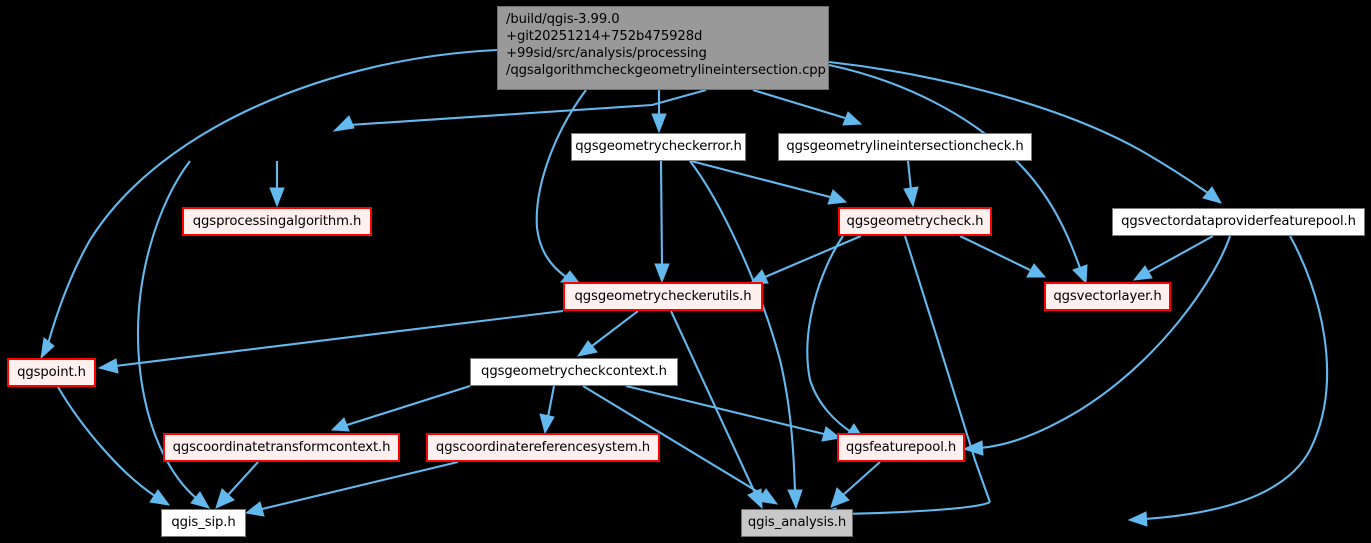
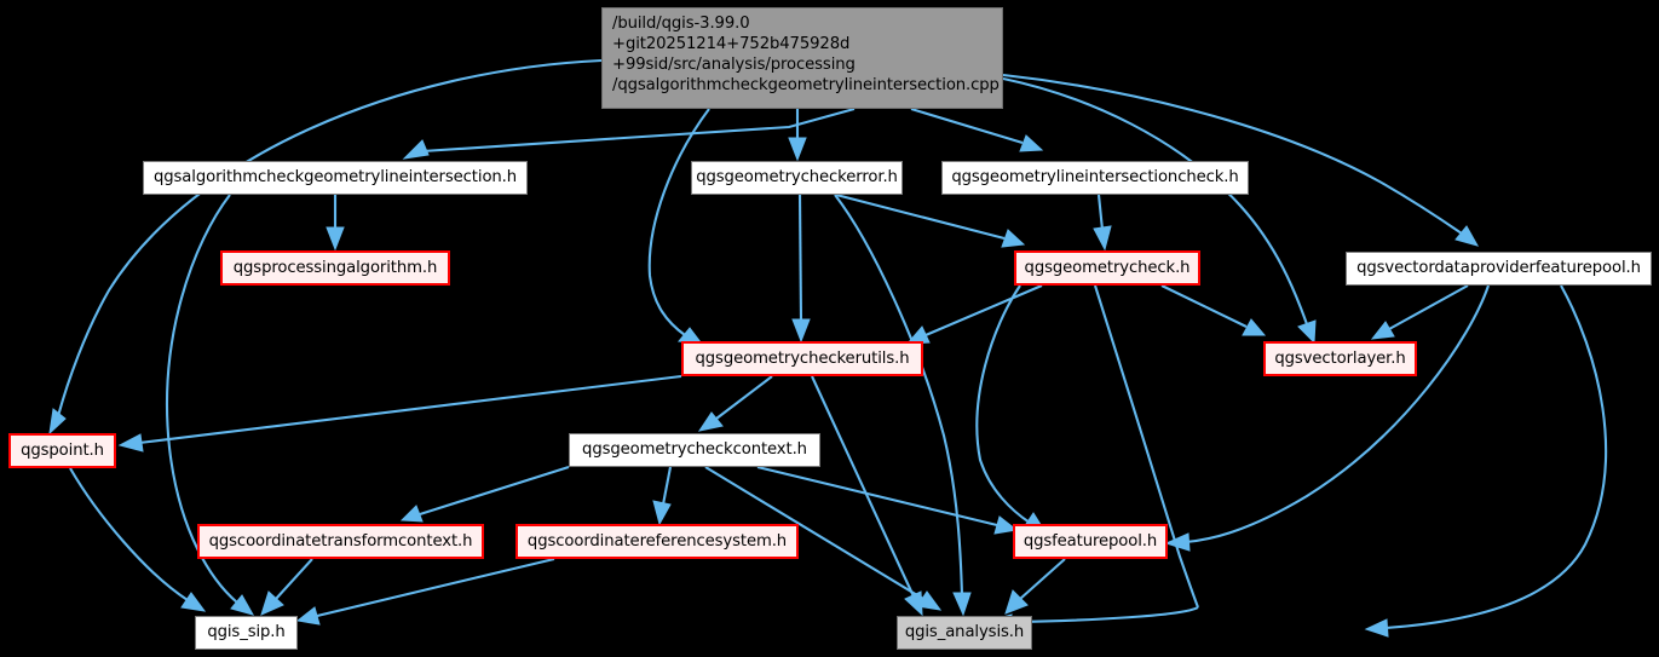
  /build/qgis-3.99.0
  +git20251214+752b475928d
  +99sid/src/analysis/processing
  /qgsalgorithmcheckgeometrylineintersection.cpp
+ qgsalgorithmcheckgeometrylineintersection.h
  qgsgeometrycheckerror.h
  qgsgeometrylineintersectioncheck.h
  qgsprocessingalgorithm.h
  qgsgeometrycheck.h
  qgsvectordataproviderfeaturepool.h
  qgsgeometrycheckerutils.h
  qgsvectorlayer.h
  qgspoint.h
  qgsgeometrycheckcontext.h
  qgscoordinatetransformcontext.h
  qgscoordinatereferencesystem.h
  qgsfeaturepool.h
  qgis_sip.h
  qgis_analysis.h
